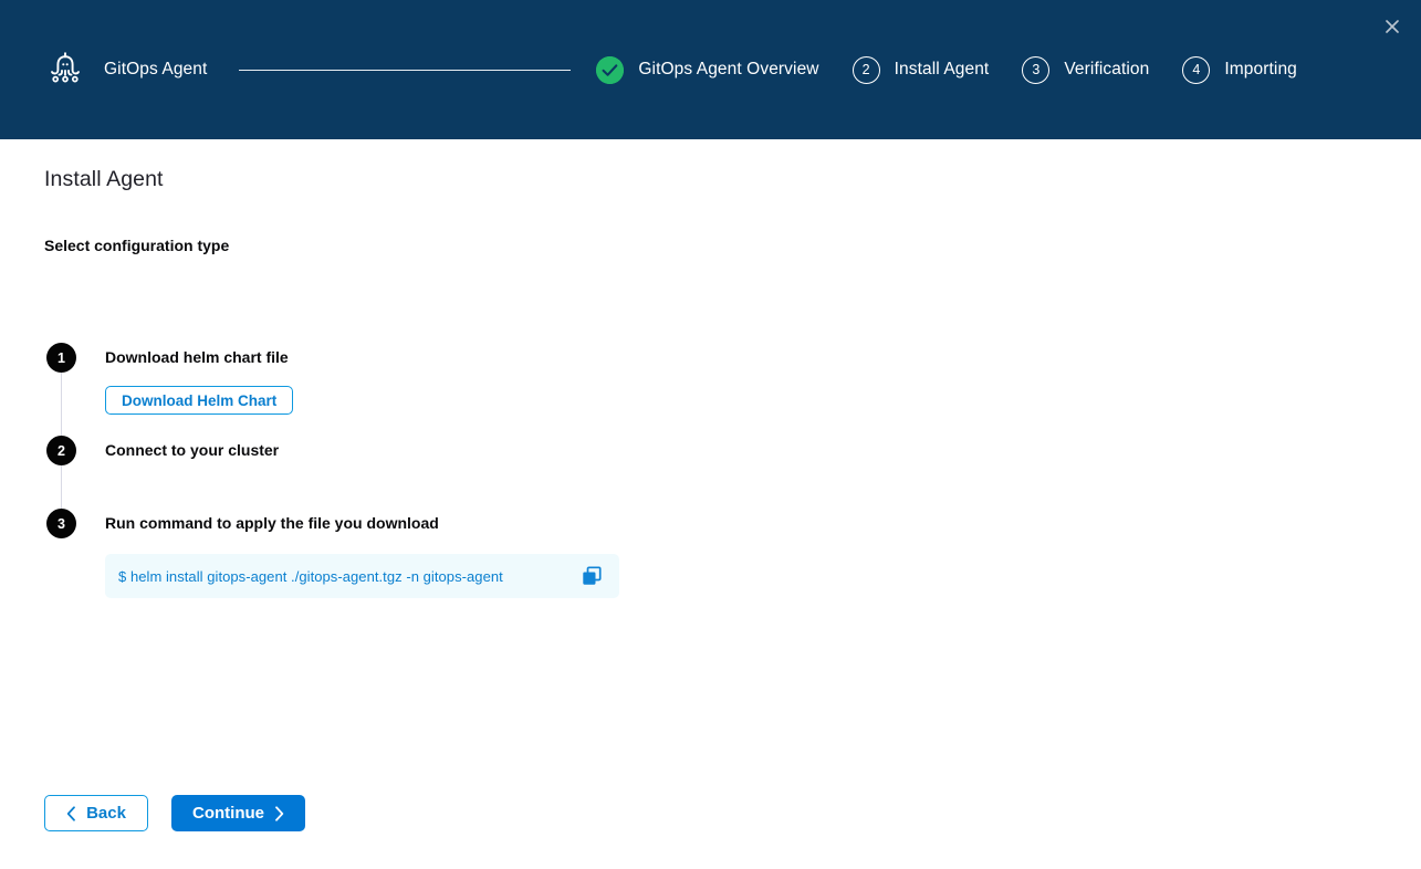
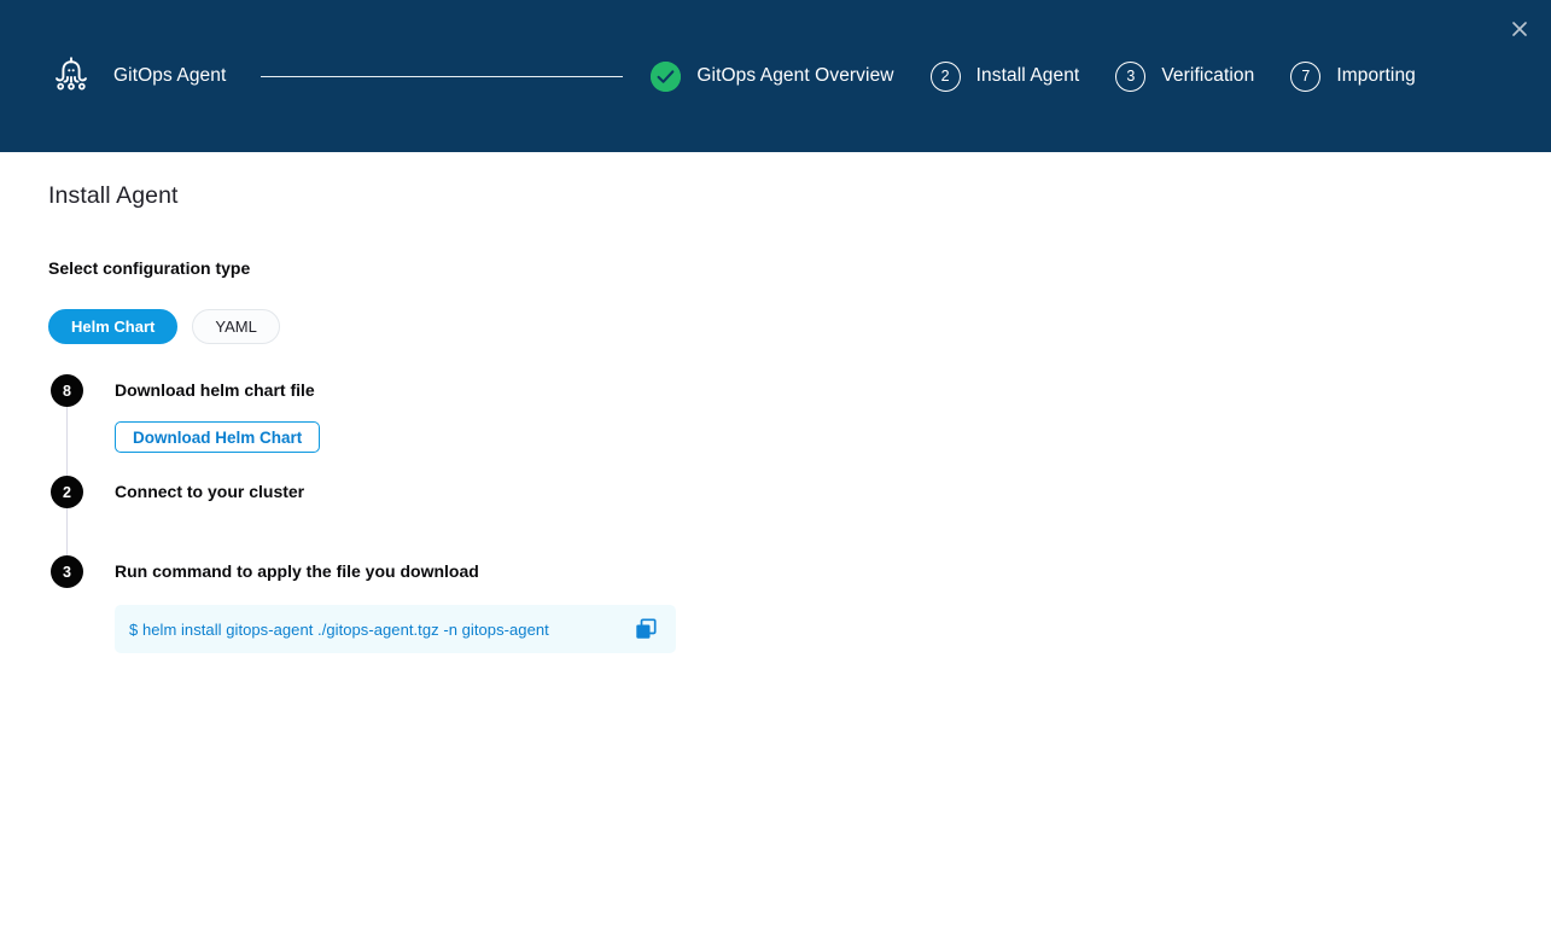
  GitOps Agent
  GitOps Agent Overview
  2
  Install Agent
  3
  Verification
- 4
+ 7
  Importing
  Install Agent
  Select configuration type
+ Helm Chart
+ YAML
- 1
+ 8
  Download helm chart file
  Download Helm Chart
  2
  Connect to your cluster
  3
  Run command to apply the file you download
  $ helm install gitops-agent ./gitops-agent.tgz -n gitops-agent
- Back
- Continue
